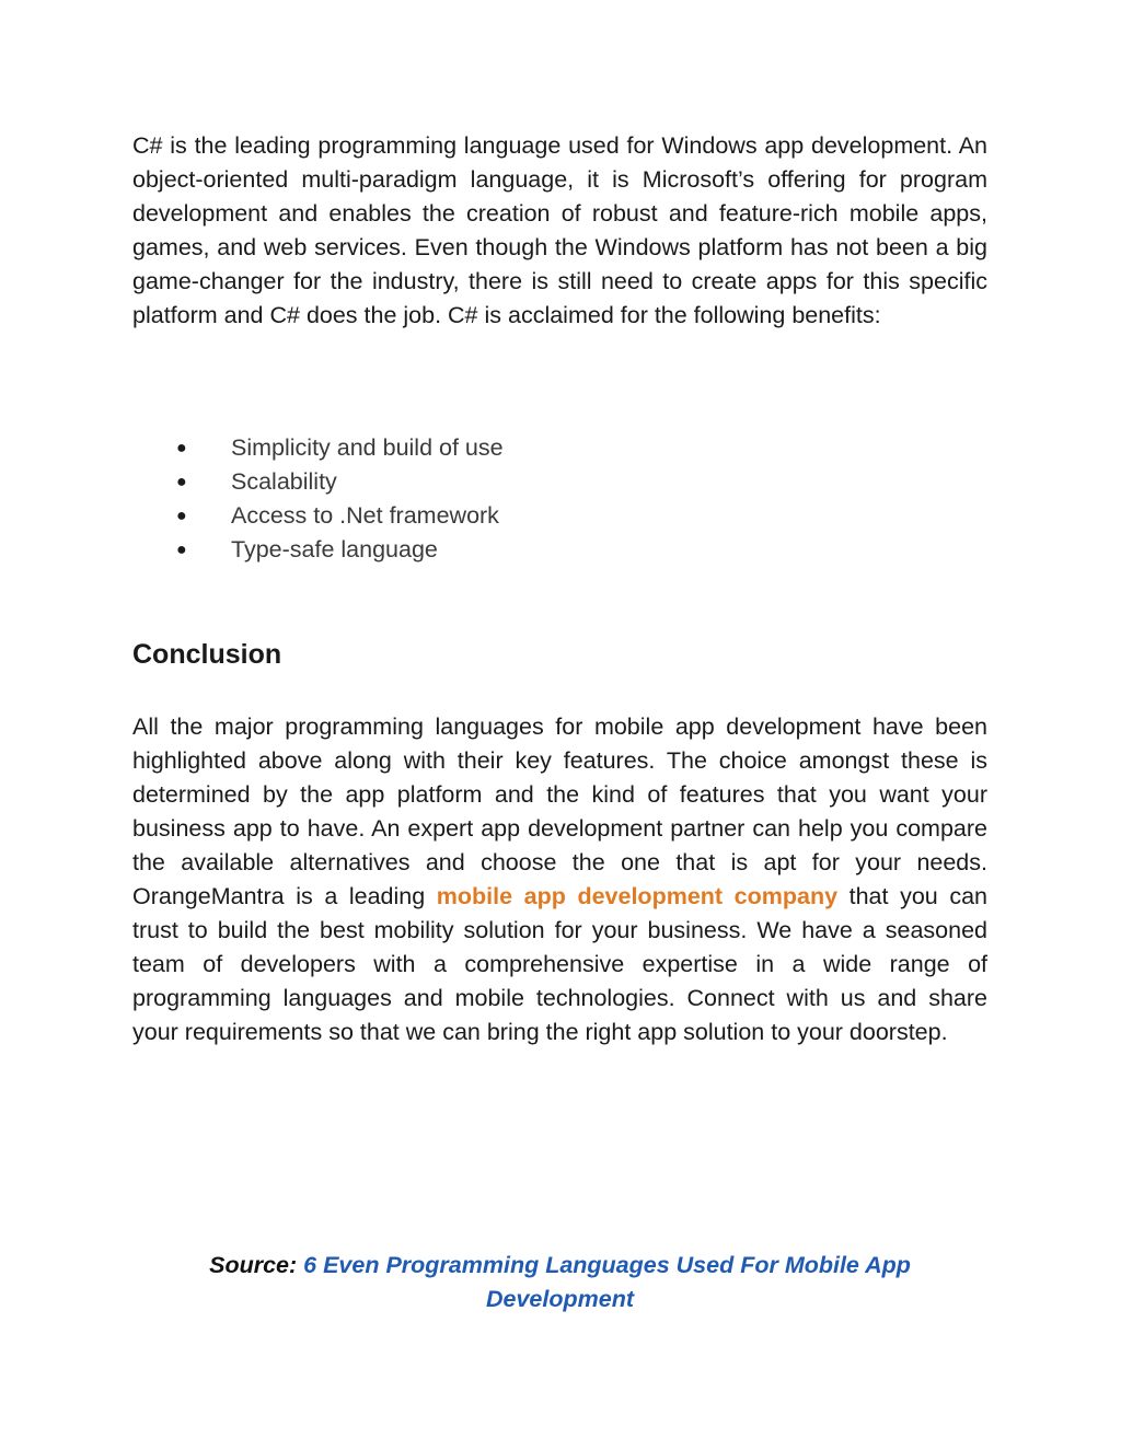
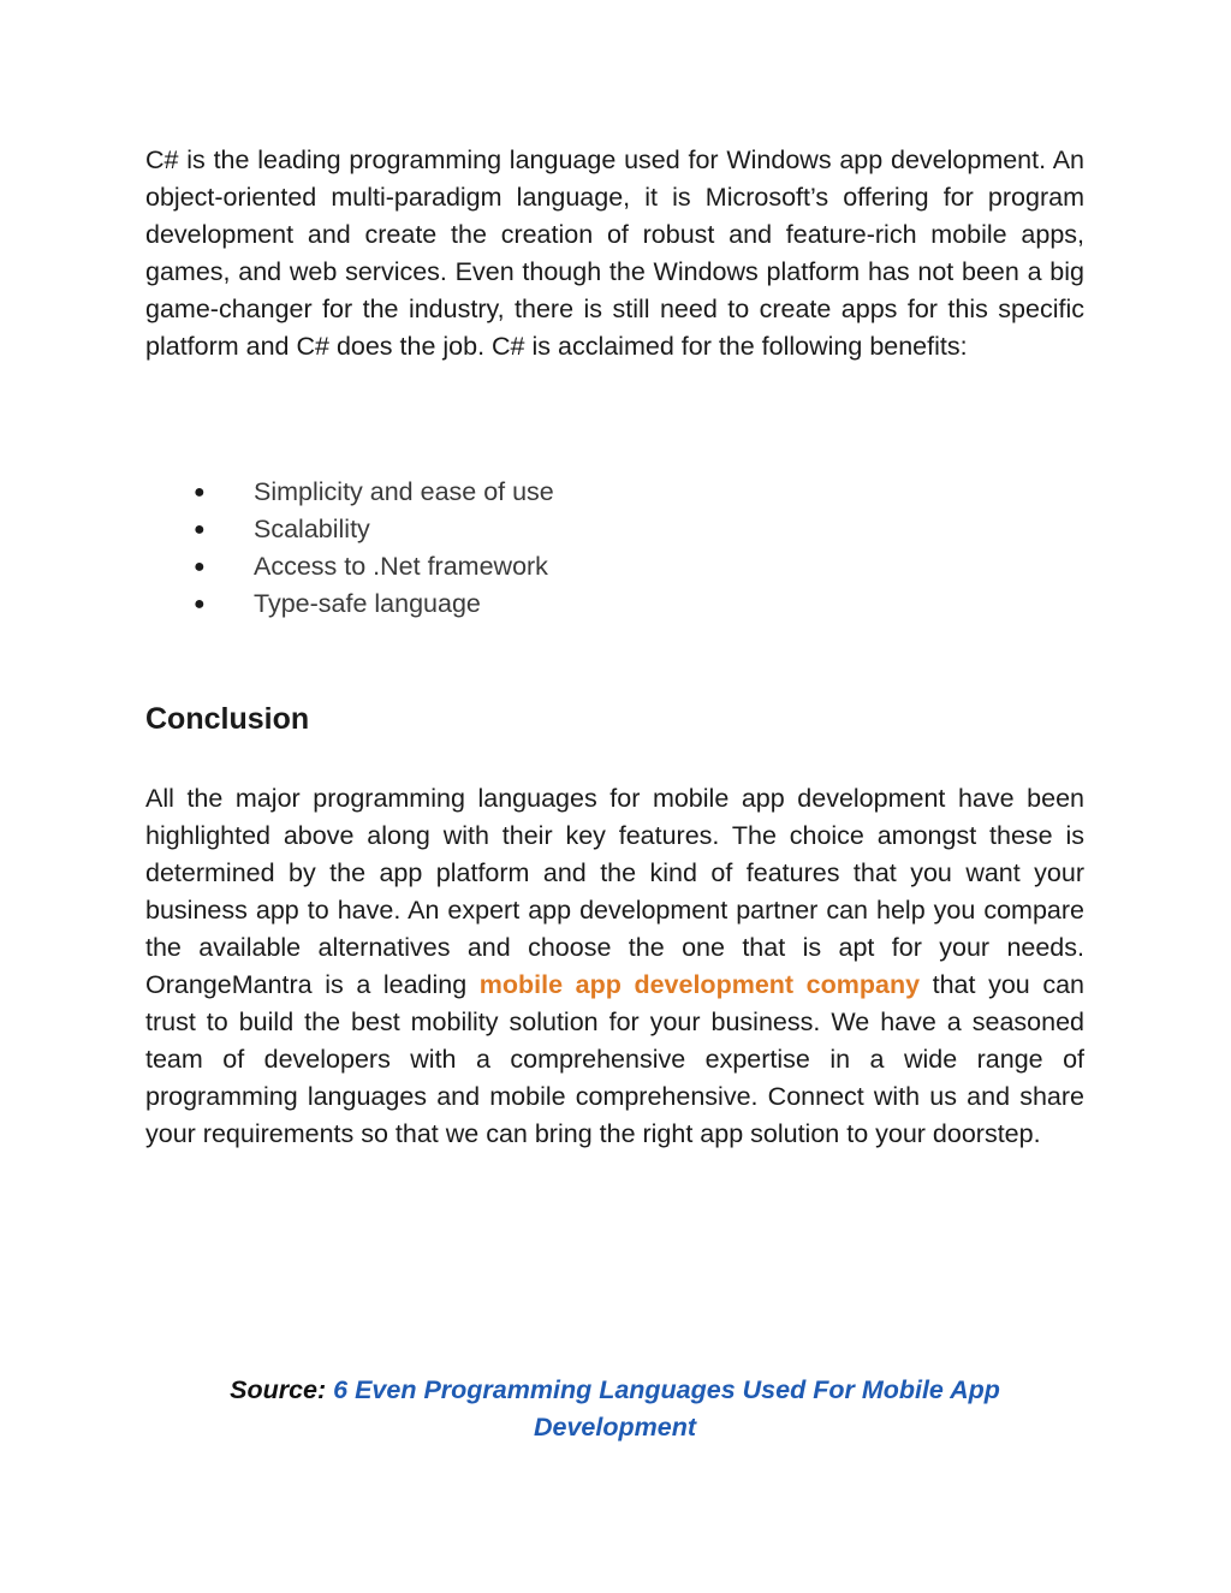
- C# is the leading programming language used for Windows app development. An object-oriented multi-paradigm language, it is Microsoft’s offering for program development and enables the creation of robust and feature-rich mobile apps, games, and web services. Even though the Windows platform has not been a big game-changer for the industry, there is still need to create apps for this specific platform and C# does the job. C# is acclaimed for the following benefits:
+ C# is the leading programming language used for Windows app development. An object-oriented multi-paradigm language, it is Microsoft’s offering for program development and create the creation of robust and feature-rich mobile apps, games, and web services. Even though the Windows platform has not been a big game-changer for the industry, there is still need to create apps for this specific platform and C# does the job. C# is acclaimed for the following benefits:
  ●
- Simplicity and build of use
+ Simplicity and ease of use
  ●
  Scalability
  ●
  Access to .Net framework
  ●
  Type-safe language
  Conclusion
- All the major programming languages for mobile app development have been highlighted above along with their key features. The choice amongst these is determined by the app platform and the kind of features that you want your business app to have. An expert app development partner can help you compare the available alternatives and choose the one that is apt for your needs. OrangeMantra is a leading mobile app development company that you can trust to build the best mobility solution for your business. We have a seasoned team of developers with a comprehensive expertise in a wide range of programming languages and mobile technologies. Connect with us and share your requirements so that we can bring the right app solution to your doorstep.
+ All the major programming languages for mobile app development have been highlighted above along with their key features. The choice amongst these is determined by the app platform and the kind of features that you want your business app to have. An expert app development partner can help you compare the available alternatives and choose the one that is apt for your needs. OrangeMantra is a leading mobile app development company that you can trust to build the best mobility solution for your business. We have a seasoned team of developers with a comprehensive expertise in a wide range of programming languages and mobile comprehensive. Connect with us and share your requirements so that we can bring the right app solution to your doorstep.
  Source: 6 Even Programming Languages Used For Mobile App Development
